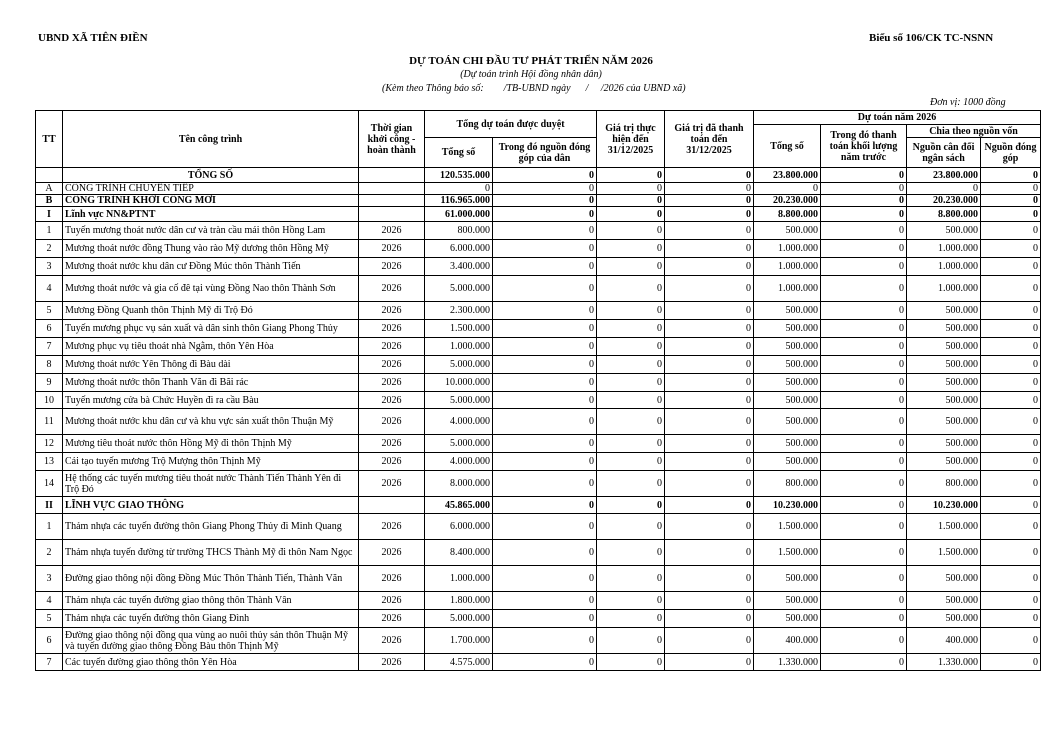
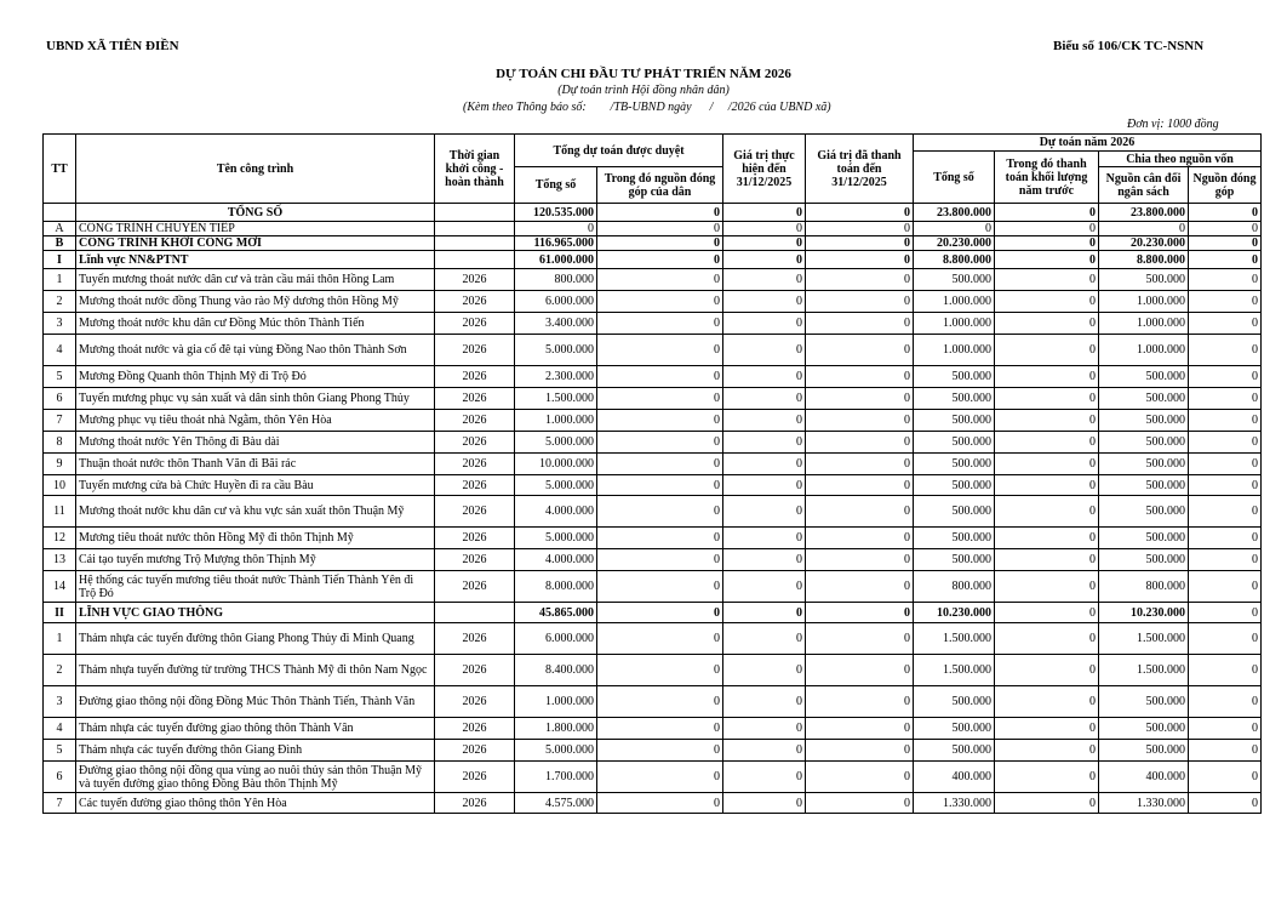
  UBND XÃ TIÊN ĐIỀN
  Biểu số 106/CK TC-NSNN
  DỰ TOÁN CHI ĐẦU TƯ PHÁT TRIỂN NĂM 2026
  (Dự toán trình Hội đồng nhân dân)
  (Kèm theo Thông báo số: /TB-UBND ngày / /2026 của UBND xã)
  Đơn vị: 1000 đồng
  TT	Tên công trình	Thời gian khởi công - hoàn thành	Tổng dự toán được duyệt	Giá trị thực hiện đến 31/12/2025	Giá trị đã thanh toán đến 31/12/2025	Dự toán năm 2026
  Tổng số	Trong đó thanh toán khối lượng năm trước	Chia theo nguồn vốn
  Tổng số	Trong đó nguồn đóng góp của dân	Nguồn cân đối ngân sách	Nguồn đóng góp
  	TỔNG SỐ		120.535.000	0	0	0	23.800.000	0	23.800.000	0
  A	CÔNG TRÌNH CHUYỂN TIẾP		0	0	0	0	0	0	0	0
  B	CÔNG TRÌNH KHỞI CÔNG MỚI		116.965.000	0	0	0	20.230.000	0	20.230.000	0
  I	Lĩnh vực NN&PTNT		61.000.000	0	0	0	8.800.000	0	8.800.000	0
  1	Tuyến mương thoát nước dân cư và tràn cầu mái thôn Hồng Lam	2026	800.000	0	0	0	500.000	0	500.000	0
  2	Mương thoát nước đồng Thung vào rào Mỹ dương thôn Hồng Mỹ	2026	6.000.000	0	0	0	1.000.000	0	1.000.000	0
  3	Mương thoát nước khu dân cư Đồng Múc thôn Thành Tiến	2026	3.400.000	0	0	0	1.000.000	0	1.000.000	0
  4	Mương thoát nước và gia cố đê tại vùng Đồng Nao thôn Thành Sơn	2026	5.000.000	0	0	0	1.000.000	0	1.000.000	0
  5	Mương Đồng Quanh thôn Thịnh Mỹ đi Trộ Đó	2026	2.300.000	0	0	0	500.000	0	500.000	0
  6	Tuyến mương phục vụ sản xuất và dân sinh thôn Giang Phong Thủy	2026	1.500.000	0	0	0	500.000	0	500.000	0
  7	Mương phục vụ tiêu thoát nhà Ngằm, thôn Yên Hòa	2026	1.000.000	0	0	0	500.000	0	500.000	0
  8	Mương thoát nước Yên Thông đi Bàu dài	2026	5.000.000	0	0	0	500.000	0	500.000	0
- 9	Mương thoát nước thôn Thanh Văn đi Bãi rác	2026	10.000.000	0	0	0	500.000	0	500.000	0
+ 9	Thuận thoát nước thôn Thanh Văn đi Bãi rác	2026	10.000.000	0	0	0	500.000	0	500.000	0
  10	Tuyến mương cửa bà Chức Huyền đi ra cầu Bàu	2026	5.000.000	0	0	0	500.000	0	500.000	0
  11	Mương thoát nước khu dân cư và khu vực sản xuất thôn Thuận Mỹ	2026	4.000.000	0	0	0	500.000	0	500.000	0
  12	Mương tiêu thoát nước thôn Hồng Mỹ đi thôn Thịnh Mỹ	2026	5.000.000	0	0	0	500.000	0	500.000	0
  13	Cải tạo tuyến mương Trộ Mượng thôn Thịnh Mỹ	2026	4.000.000	0	0	0	500.000	0	500.000	0
  14	Hệ thống các tuyến mương tiêu thoát nước Thành Tiến Thành Yên đi Trộ Đó	2026	8.000.000	0	0	0	800.000	0	800.000	0
  II	LĨNH VỰC GIAO THÔNG		45.865.000	0	0	0	10.230.000	0	10.230.000	0
  1	Thảm nhựa các tuyến đường thôn Giang Phong Thủy đi Minh Quang	2026	6.000.000	0	0	0	1.500.000	0	1.500.000	0
  2	Thảm nhựa tuyến đường từ trường THCS Thành Mỹ đi thôn Nam Ngọc	2026	8.400.000	0	0	0	1.500.000	0	1.500.000	0
  3	Đường giao thông nội đồng Đồng Múc Thôn Thành Tiến, Thành Văn	2026	1.000.000	0	0	0	500.000	0	500.000	0
  4	Thảm nhựa các tuyến đường giao thông thôn Thành Vân	2026	1.800.000	0	0	0	500.000	0	500.000	0
  5	Thảm nhựa các tuyến đường thôn Giang Đình	2026	5.000.000	0	0	0	500.000	0	500.000	0
  6	Đường giao thông nội đồng qua vùng ao nuôi thủy sản thôn Thuận Mỹ và tuyến đường giao thông Đồng Bàu thôn Thịnh Mỹ	2026	1.700.000	0	0	0	400.000	0	400.000	0
  7	Các tuyến đường giao thông thôn Yên Hòa	2026	4.575.000	0	0	0	1.330.000	0	1.330.000	0
